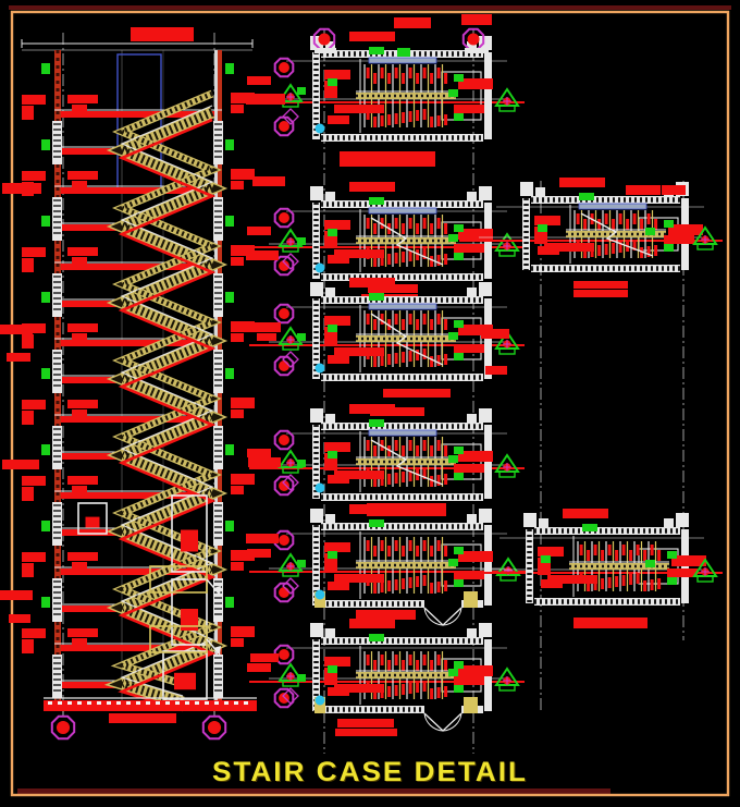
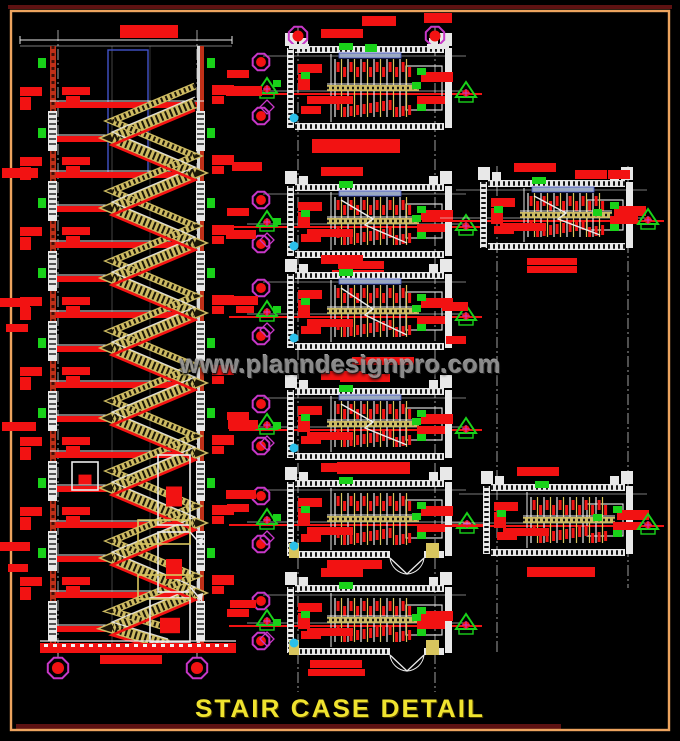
+ www.planndesignpro.com
  STAIR CASE DETAIL
